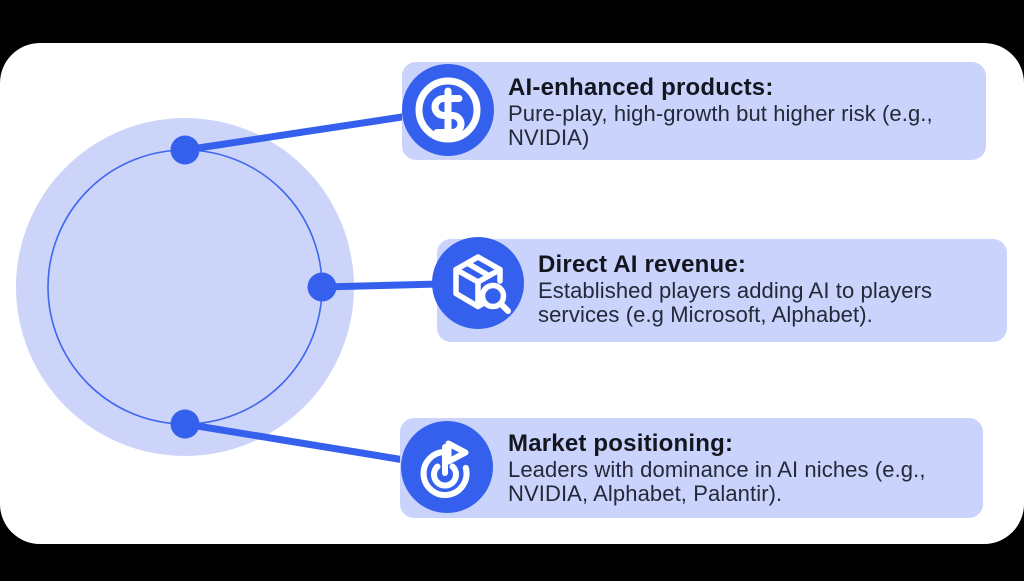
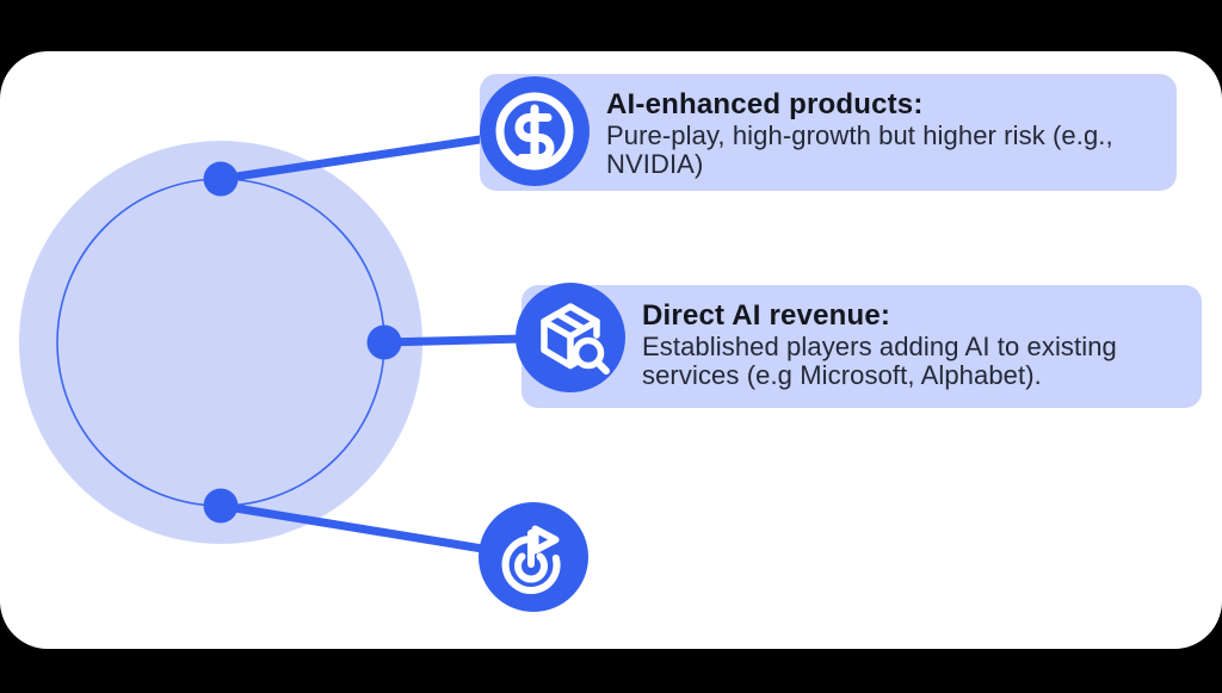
  AI-enhanced products:
  Pure-play, high-growth but higher risk (e.g., NVIDIA)
  Direct AI revenue:
- Established players adding AI to players services (e.g Microsoft, Alphabet).
+ Established players adding AI to existing services (e.g Microsoft, Alphabet).
- Market positioning:
- Leaders with dominance in AI niches (e.g., NVIDIA, Alphabet, Palantir).
